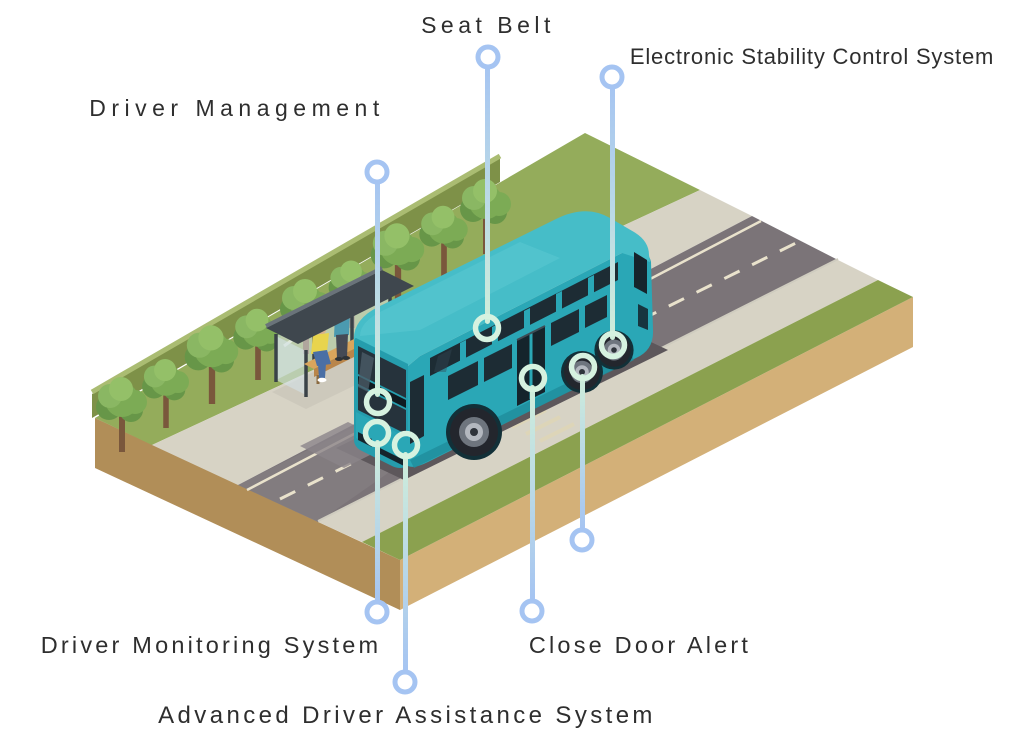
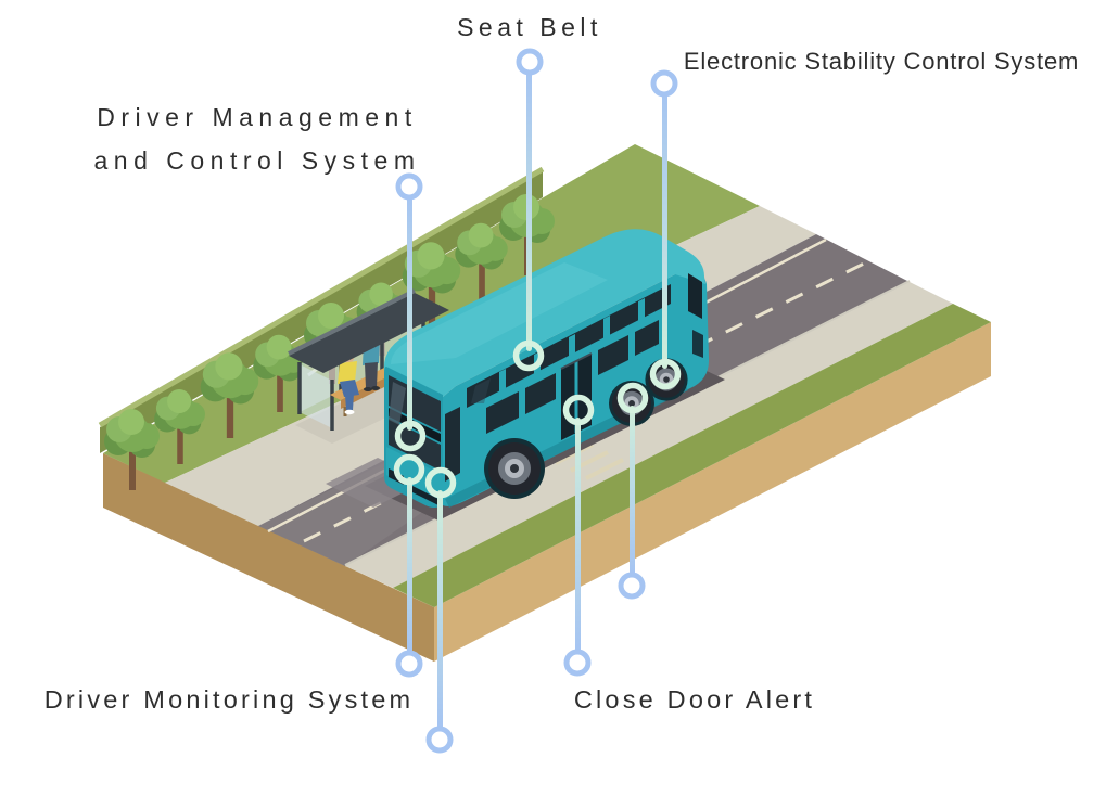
  Seat Belt
  Electronic Stability Control System
  Driver Management
+ and Control System
  Driver Monitoring System
- Advanced Driver Assistance System
  Close Door Alert
